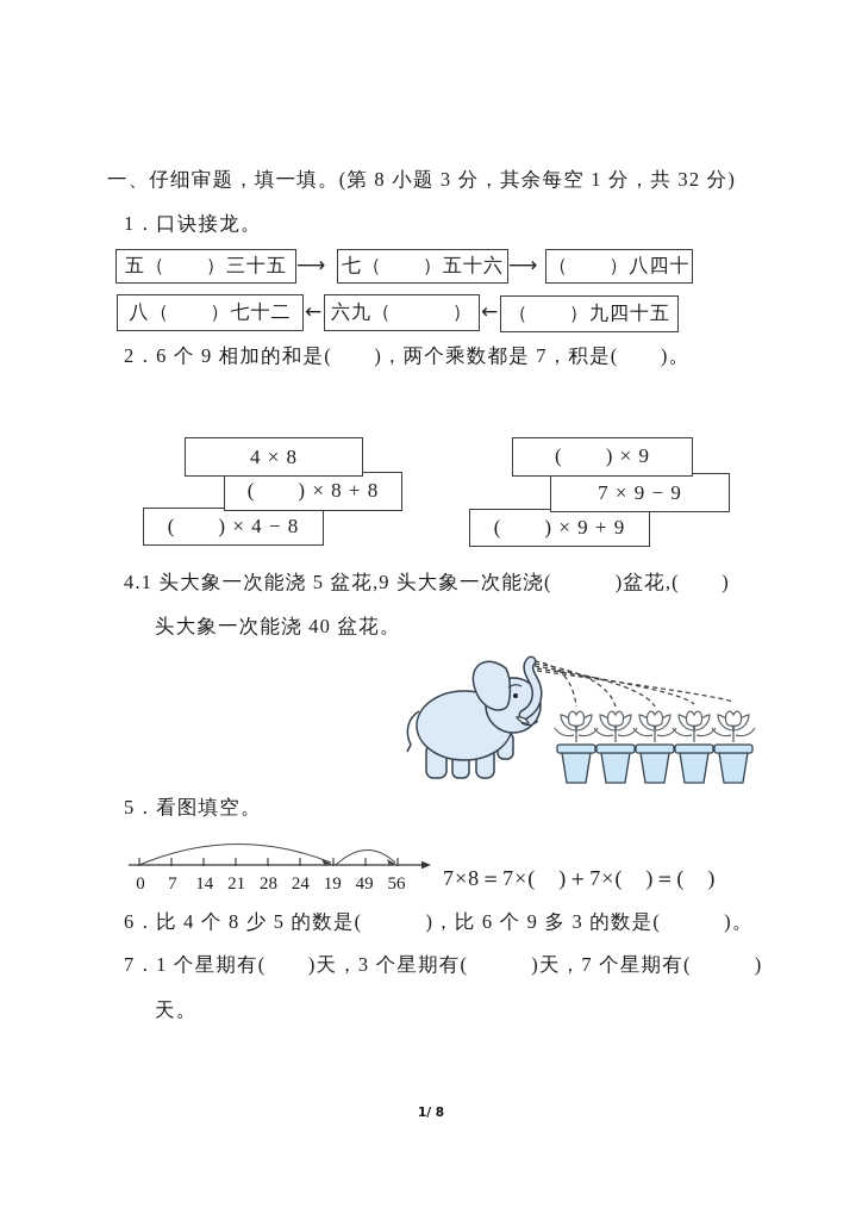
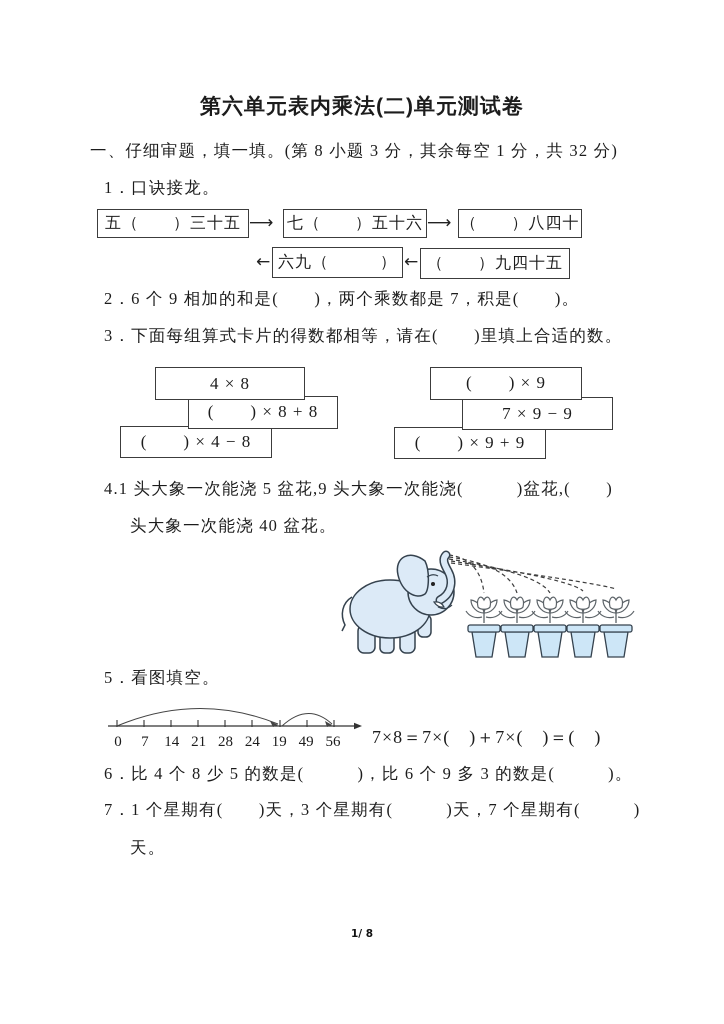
+ 第六单元表内乘法(二)单元测试卷
  一、仔细审题，填一填。(第 8 小题 3 分，其余每空 1 分，共 32 分)
  1．口诀接龙。
  五（ ）三十五
  ⟶
  七（ ）五十六
  ⟶
  （ ）八四十
- 八（ ）七十二
  ←
  六九（ ）
  ←
  （ ）九四十五
  2．6 个 9 相加的和是( )，两个乘数都是 7，积是( )。
+ 3．下面每组算式卡片的得数都相等，请在( )里填上合适的数。
  4 × 8
  ( ) × 8 + 8
  ( ) × 4 − 8
  ( ) × 9
  7 × 9 − 9
  ( ) × 9 + 9
  4.1 头大象一次能浇 5 盆花,9 头大象一次能浇( )盆花,( )
  头大象一次能浇 40 盆花。
  5．看图填空。
  0
  7
  14
  21
  28
  24
  19
  49
  56
  7×8＝7×( )＋7×( )＝( )
  6．比 4 个 8 少 5 的数是( )，比 6 个 9 多 3 的数是( )。
  7．1 个星期有( )天，3 个星期有( )天，7 个星期有( )
  天。
  1/ 8
